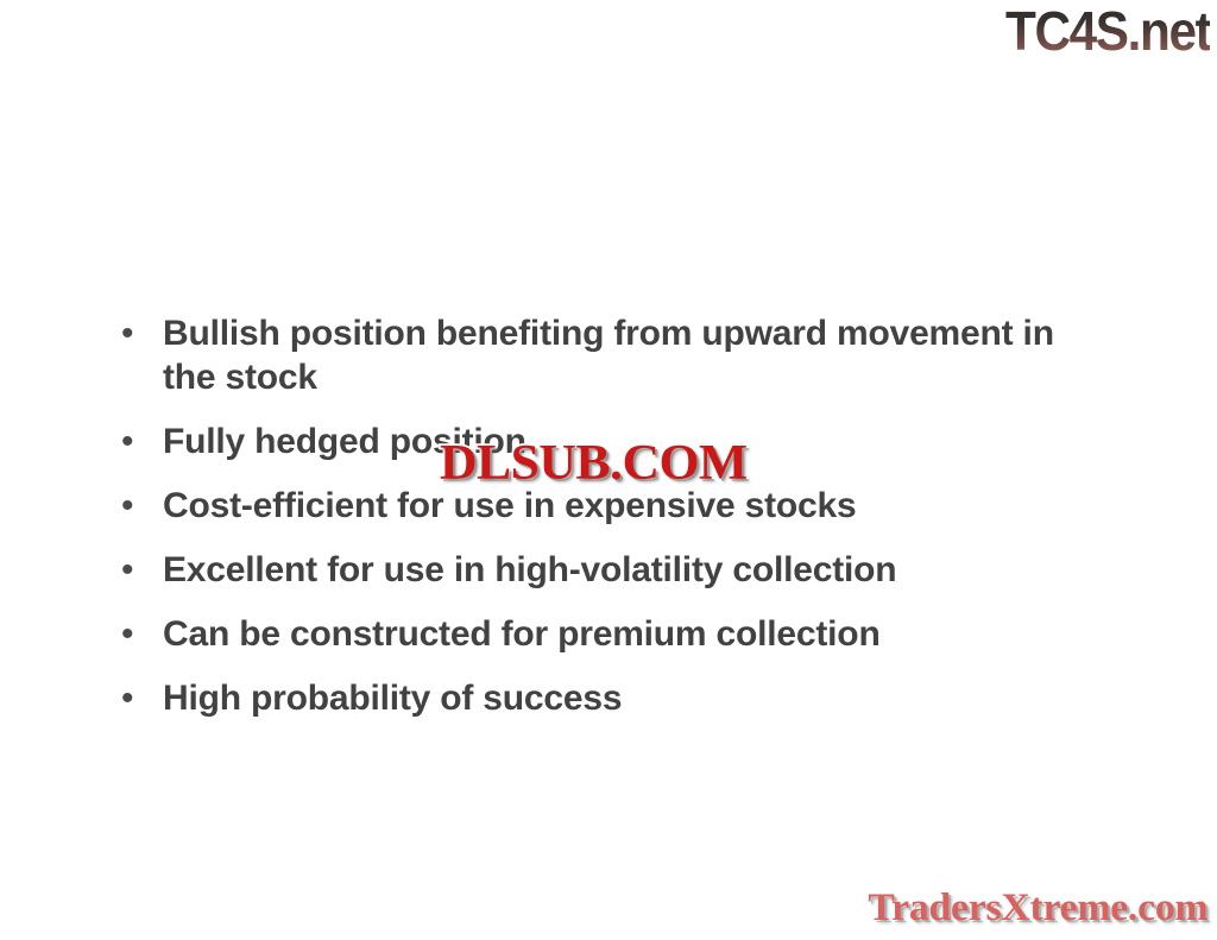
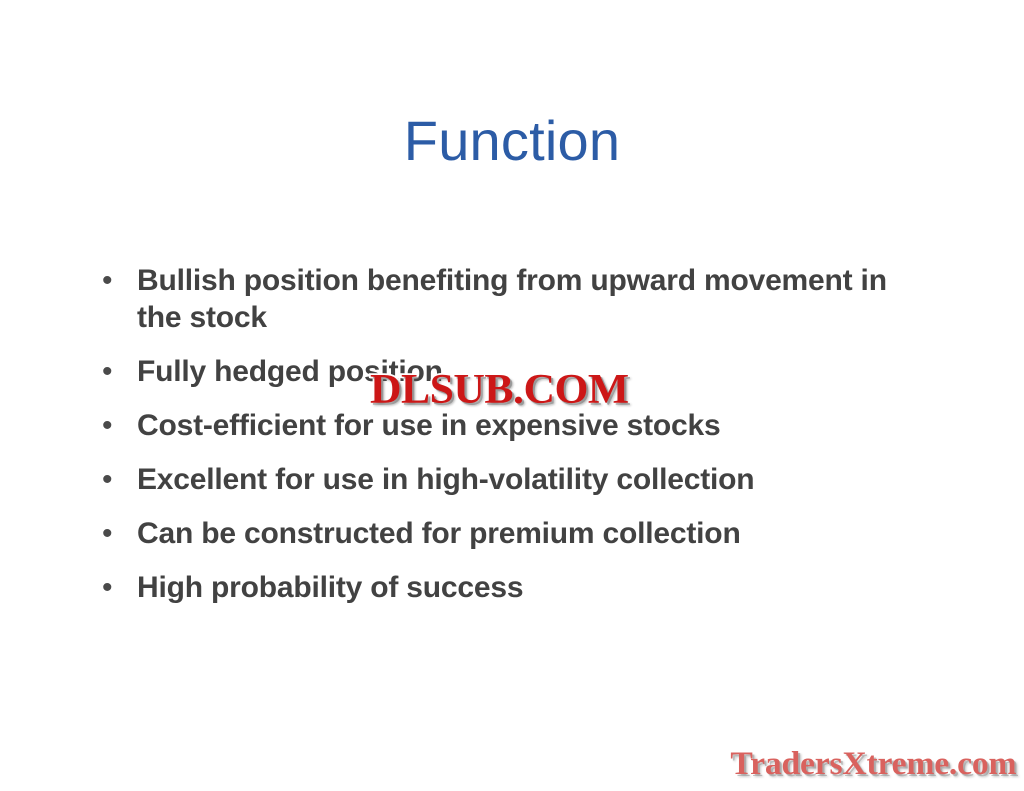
+ Function
  •
  Bullish position benefiting from upward movement in the stock
  •
  Fully hedged position
  •
  Cost-efficient for use in expensive stocks
  •
  Excellent for use in high-volatility collection
  •
  Can be constructed for premium collection
  •
  High probability of success
- TC4S.net
  DLSUB.COM
  TradersXtreme.com
